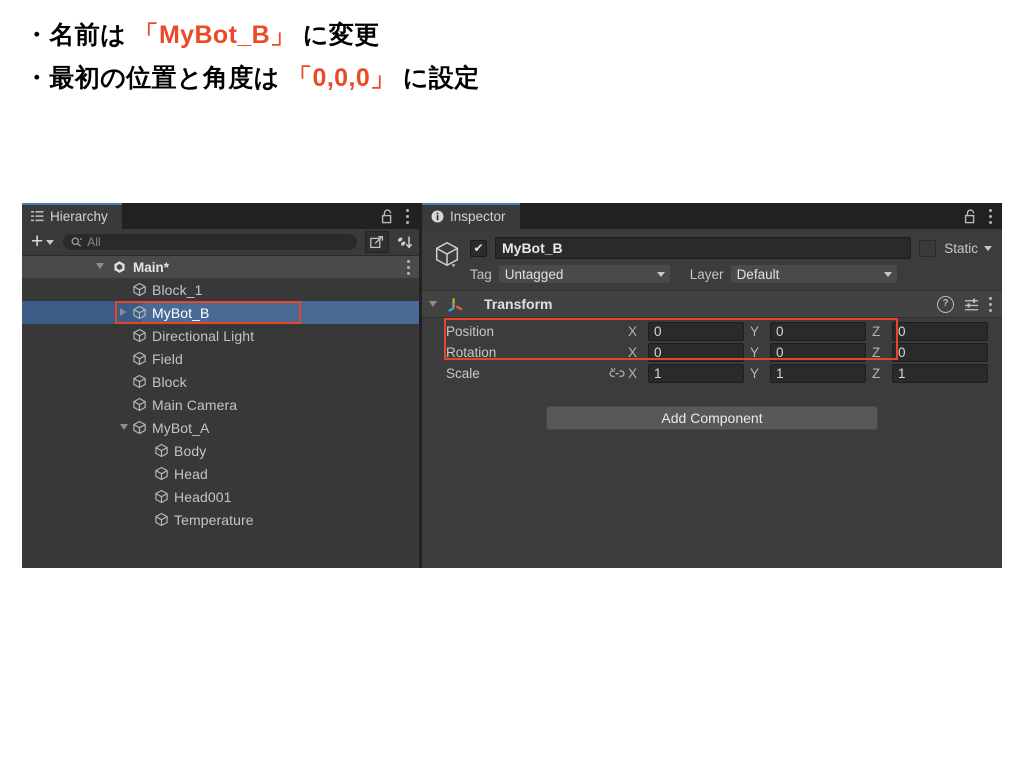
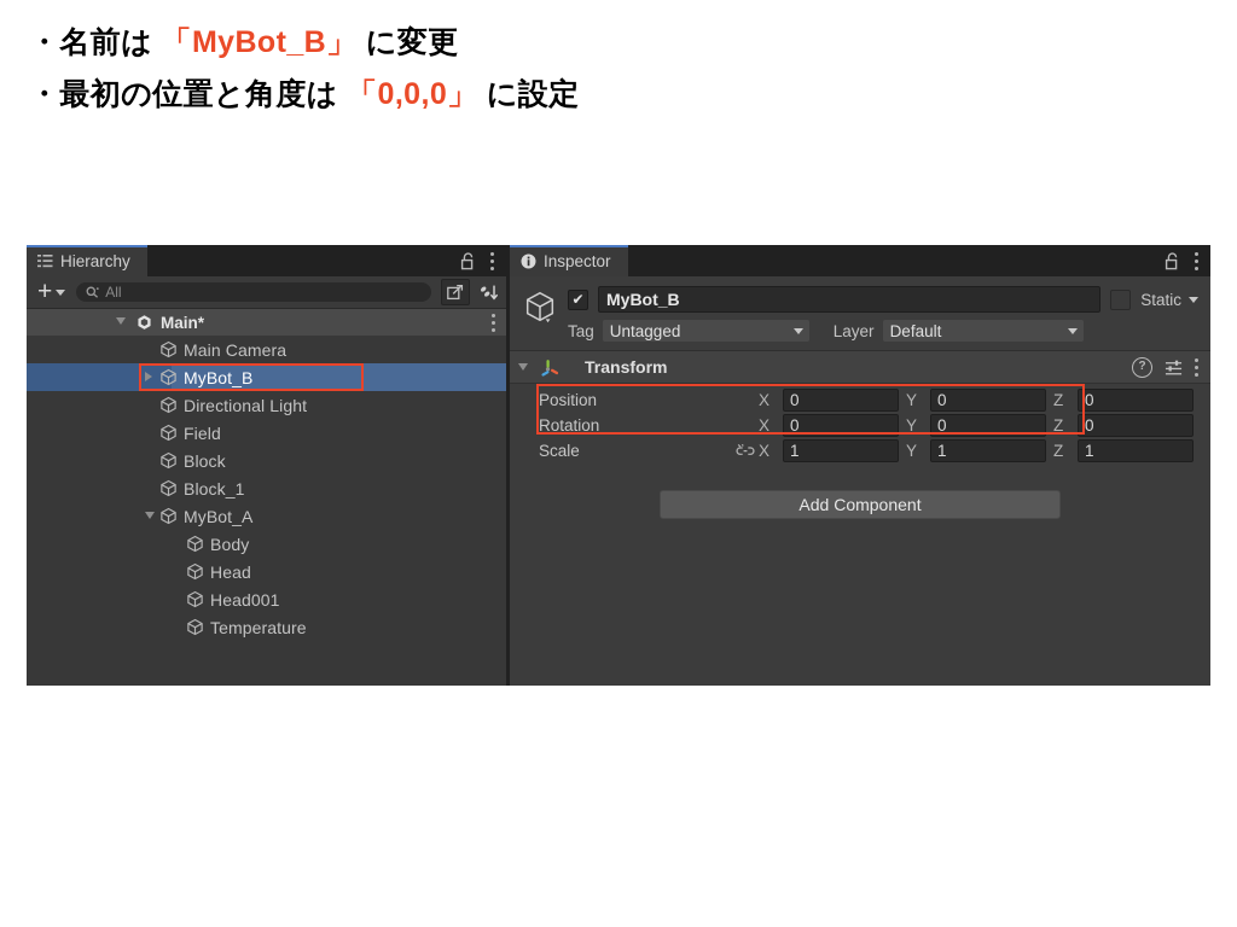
  ・名前は 「MyBot_B」 に変更
  ・最初の位置と角度は 「0,0,0」 に設定
  Hierarchy
  +
  All
  Main*
- Block_1
+ Main Camera
  MyBot_B
  Directional Light
  Field
  Block
- Main Camera
+ Block_1
  MyBot_A
  Body
  Head
  Head001
  Temperature
  Inspector
  ✔
  MyBot_B
  Static
  Tag
  Untagged
  Layer
  Default
  Transform
  ?
  Position
  X
  0
  Y
  0
  Z
  0
  Rotation
  X
  0
  Y
  0
  Z
  0
  Scale
  X
  1
  Y
  1
  Z
  1
  Add Component
